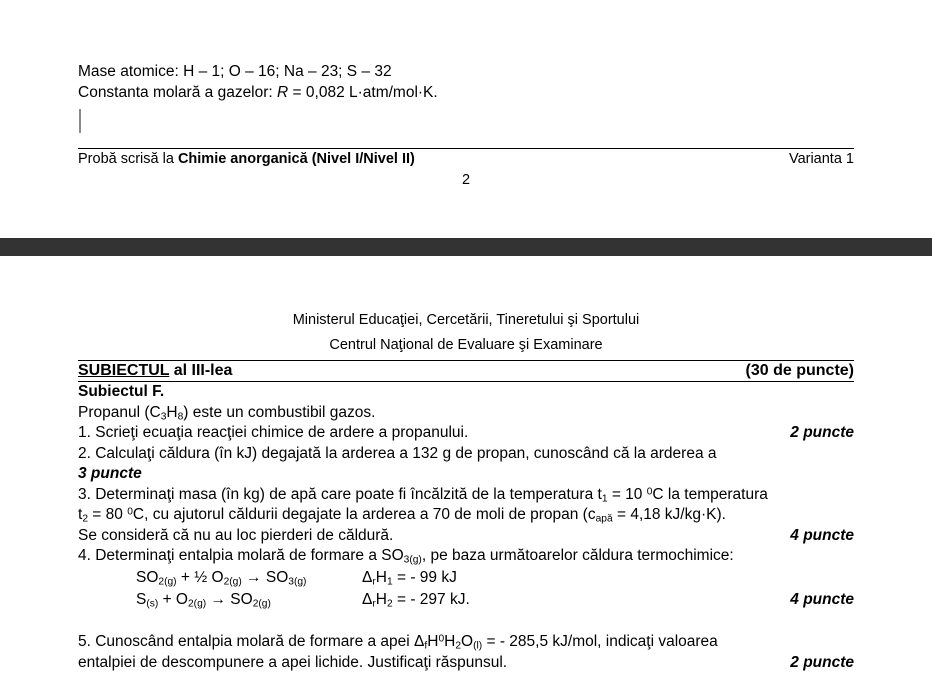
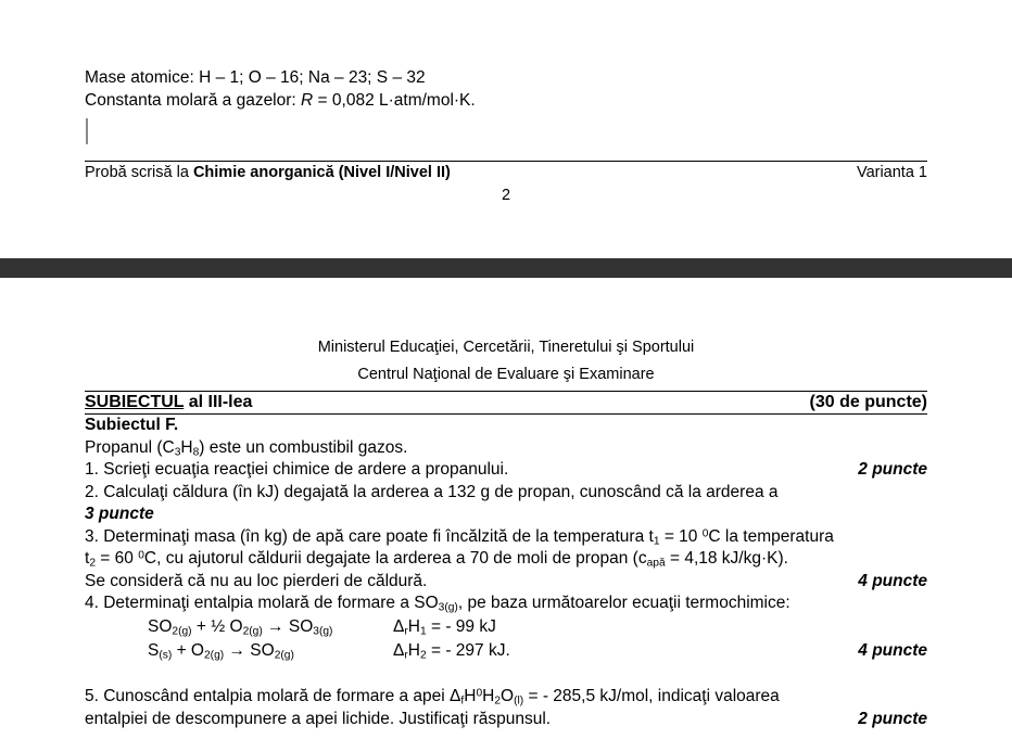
  Mase atomice: H – 1; O – 16; Na – 23; S – 32
  Constanta molară a gazelor: R = 0,082 L·atm/mol·K.
  Probă scrisă la Chimie anorganică (Nivel I/Nivel II)
  Varianta 1
  2
  Ministerul Educaţiei, Cercetării, Tineretului şi Sportului
  Centrul Naţional de Evaluare şi Examinare
  SUBIECTUL al III-lea
  (30 de puncte)
  Subiectul F.
  Propanul (C3H8) este un combustibil gazos.
  1. Scrieţi ecuaţia reacţiei chimice de ardere a propanului.
  2 puncte
  2. Calculaţi căldura (în kJ) degajată la arderea a 132 g de propan, cunoscând că la arderea a
  3 puncte
  3. Determinaţi masa (în kg) de apă care poate fi încălzită de la temperatura t1 = 10 0C la temperatura
- t2 = 80 0C, cu ajutorul căldurii degajate la arderea a 70 de moli de propan (capă = 4,18 kJ/kg·K).
+ t2 = 60 0C, cu ajutorul căldurii degajate la arderea a 70 de moli de propan (capă = 4,18 kJ/kg·K).
  Se consideră că nu au loc pierderi de căldură.
  4 puncte
- 4. Determinaţi entalpia molară de formare a SO3(g), pe baza următoarelor căldura termochimice:
+ 4. Determinaţi entalpia molară de formare a SO3(g), pe baza următoarelor ecuaţii termochimice:
  SO2(g) + ½ O2(g) → SO3(g)
  ΔrH1 = - 99 kJ
  S(s) + O2(g) → SO2(g)
  ΔrH2 = - 297 kJ.
  4 puncte
  5. Cunoscând entalpia molară de formare a apei ΔfH0H2O(l) = - 285,5 kJ/mol, indicaţi valoarea
  entalpiei de descompunere a apei lichide. Justificaţi răspunsul.
  2 puncte
